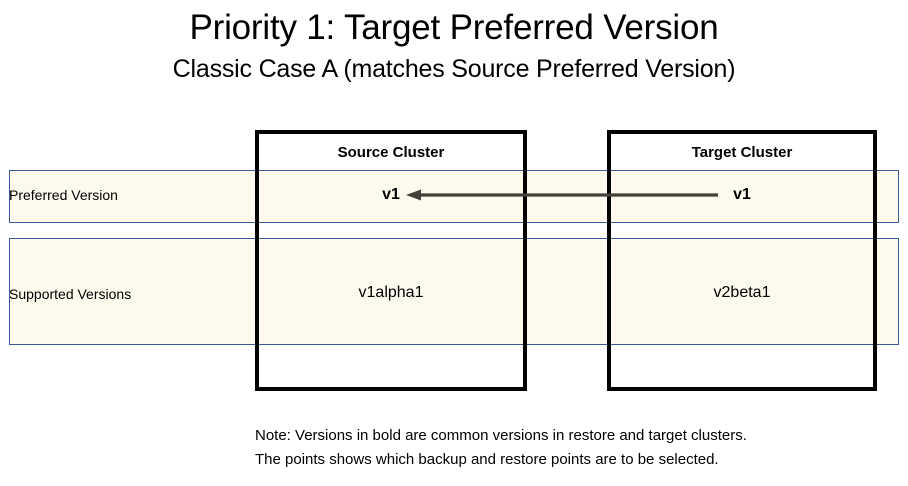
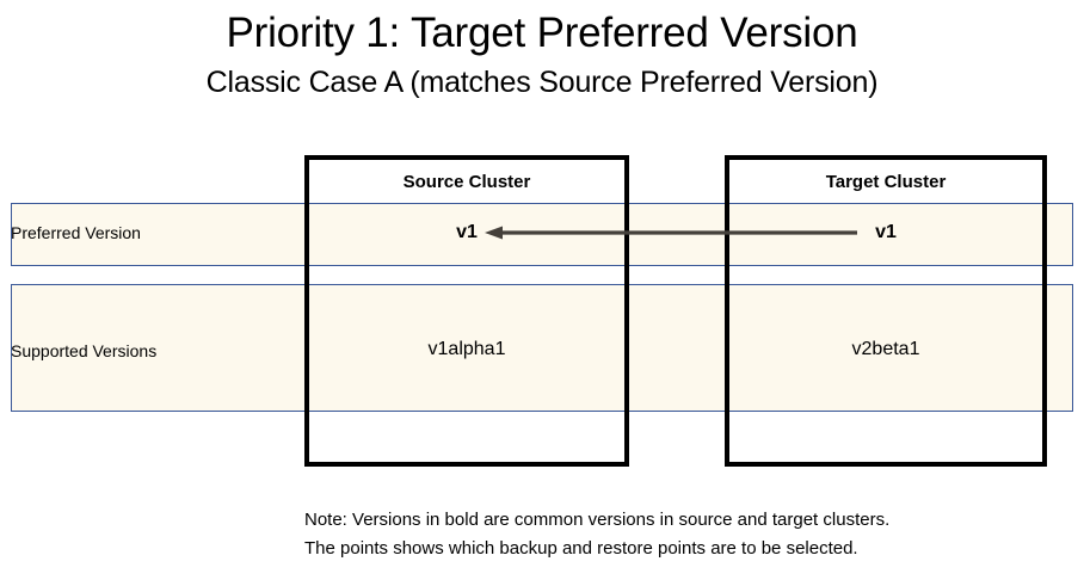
  Priority 1: Target Preferred Version
  Classic Case A (matches Source Preferred Version)
  Preferred Version
  Supported Versions
  Source Cluster
  Target Cluster
  v1
  v1
  v1alpha1
  v2beta1
- Note: Versions in bold are common versions in restore and target clusters.
+ Note: Versions in bold are common versions in source and target clusters.
  The points shows which backup and restore points are to be selected.
